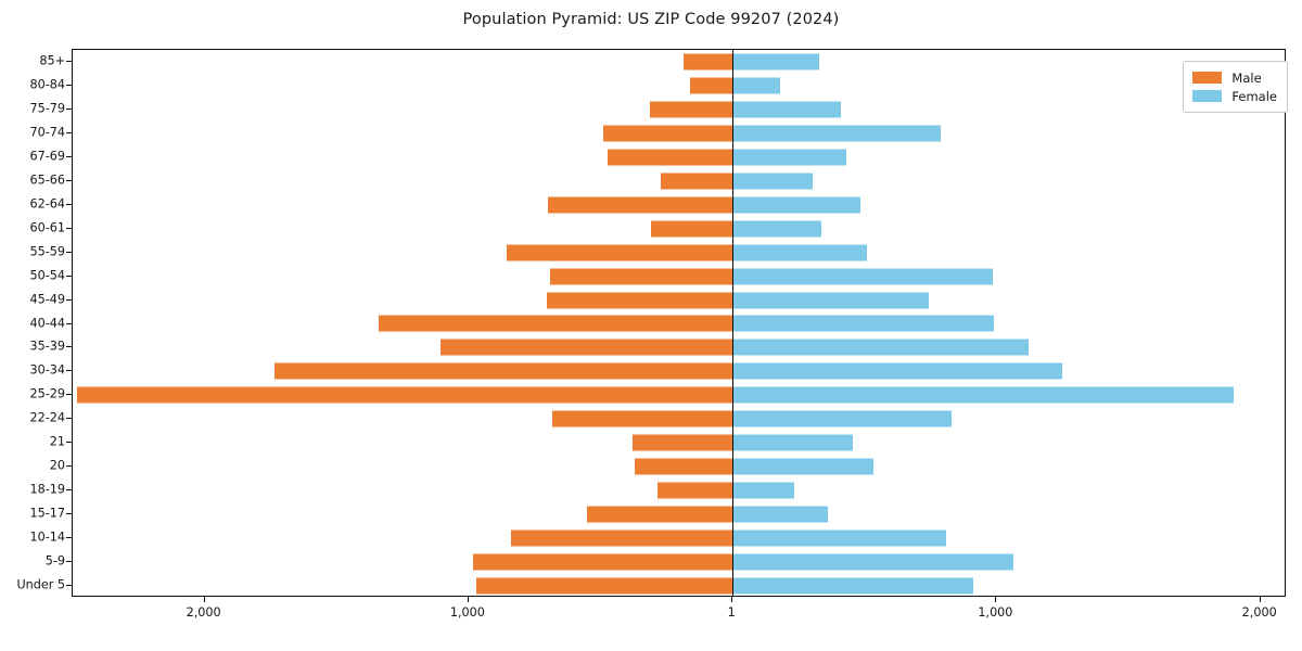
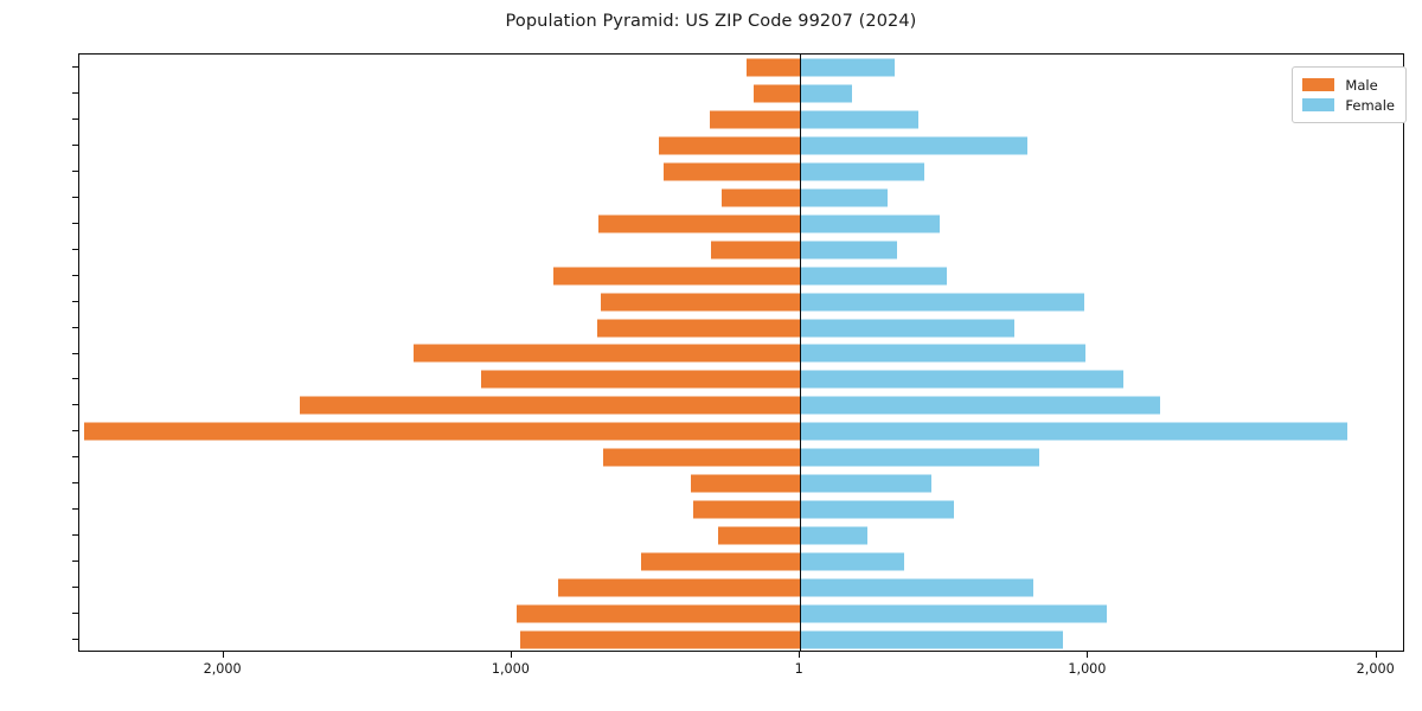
  Population Pyramid: US ZIP Code 99207 (2024)
- 85+
- 80-84
- 75-79
- 70-74
- 67-69
- 65-66
- 62-64
- 60-61
- 55-59
- 50-54
- 45-49
- 40-44
- 35-39
- 30-34
- 25-29
- 22-24
- 21
- 20
- 18-19
- 15-17
- 10-14
- 5-9
- Under 5
  2,000
  1,000
  1
  1,000
  2,000
  Male
  Female
